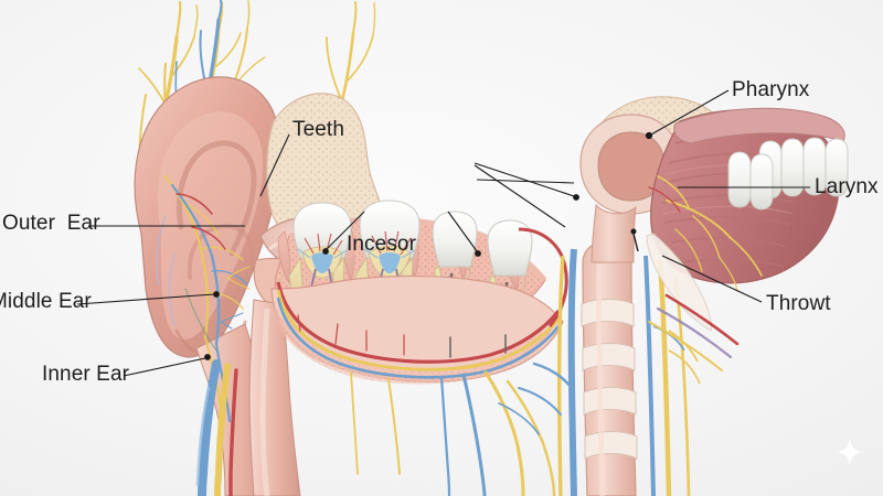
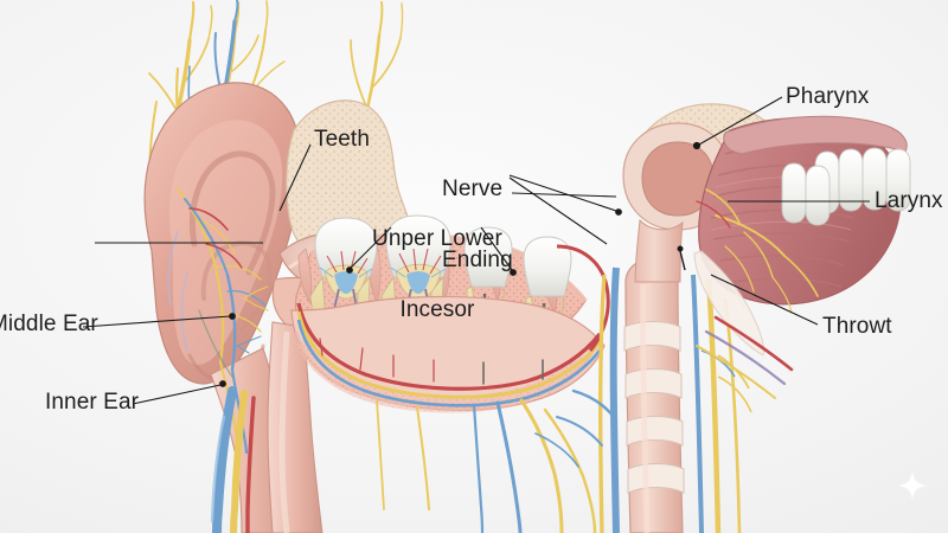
- Outer Ear
  iddle Ear
  Inner Ear
  Teeth
+ Nerve
+ Ending
+ Unper Lower
  Incesor
  Pharynx
  Larynx
  Throwt
